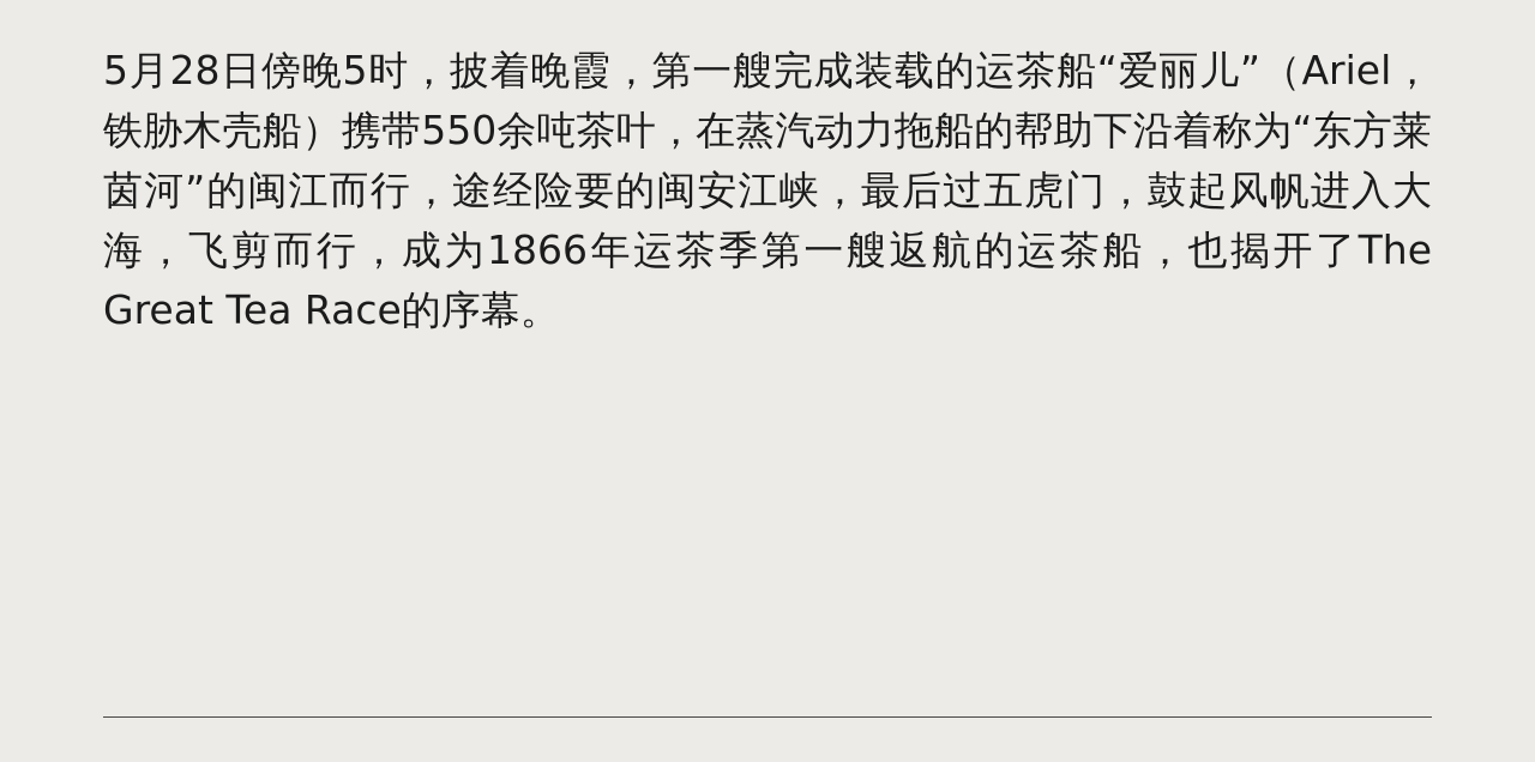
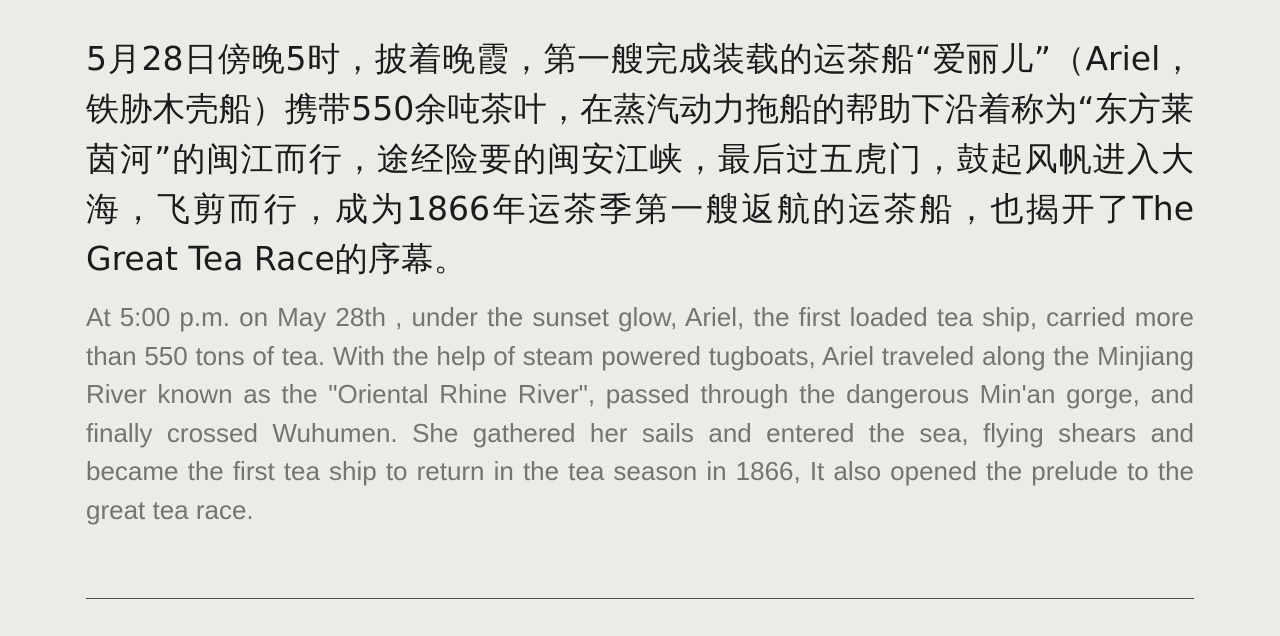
  5月28日傍晚5时，披着晚霞，第一艘完成装载的运茶船“爱丽儿”（Ariel，铁胁木壳船）携带550余吨茶叶，在蒸汽动力拖船的帮助下沿着称为“东方莱茵河”的闽江而行，途经险要的闽安江峡，最后过五虎门，鼓起风帆进入大海，飞剪而行，成为1866年运茶季第一艘返航的运茶船，也揭开了The Great Tea Race的序幕。
+ At 5:00 p.m. on May 28th , under the sunset glow, Ariel, the first loaded tea ship, carried more than 550 tons of tea. With the help of steam powered tugboats, Ariel traveled along the Minjiang River known as the "Oriental Rhine River", passed through the dangerous Min'an gorge, and finally crossed Wuhumen. She gathered her sails and entered the sea, flying shears and became the first tea ship to return in the tea season in 1866, It also opened the prelude to the great tea race.
